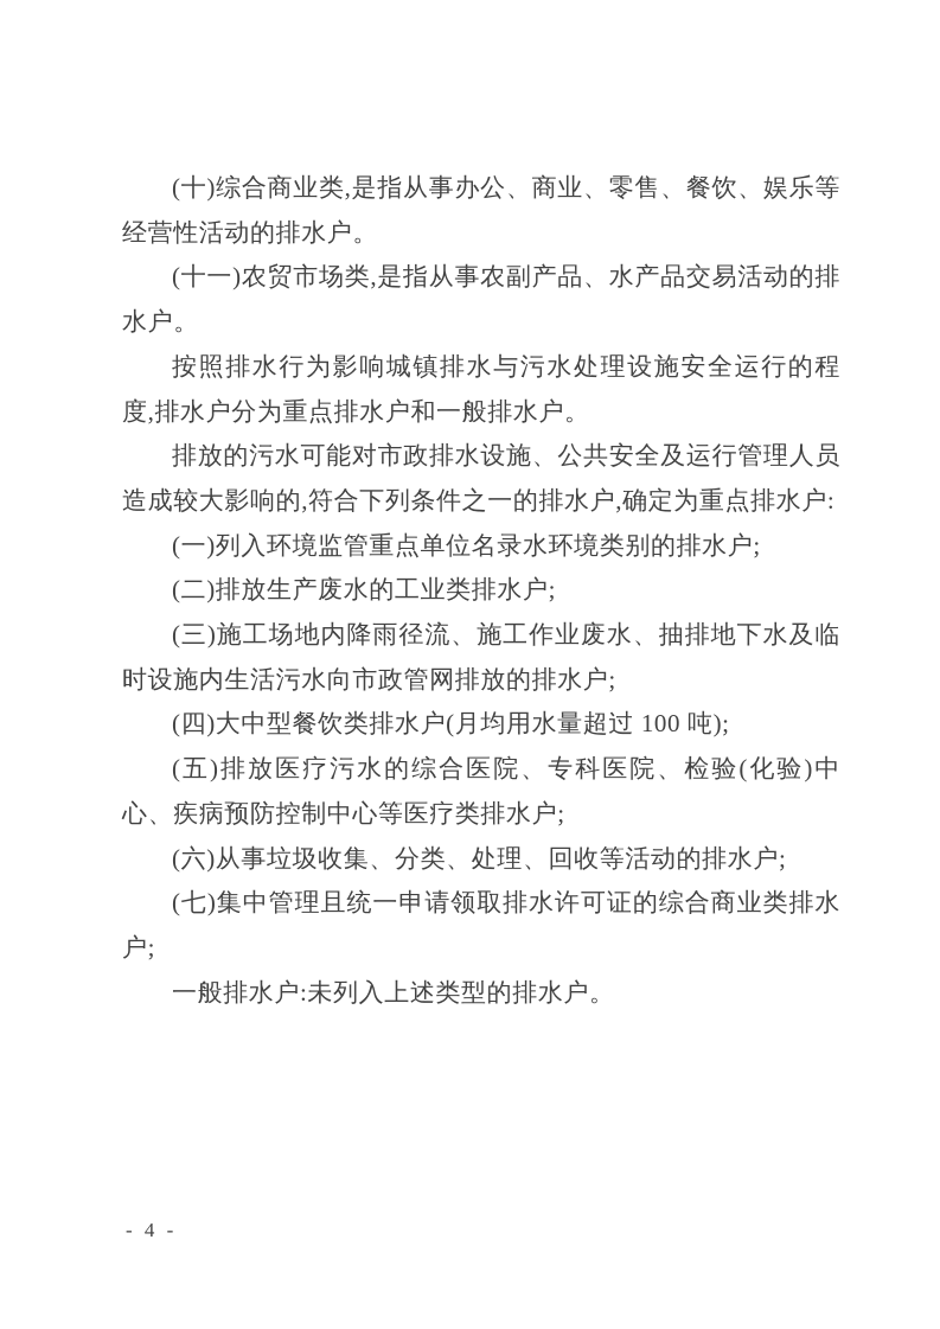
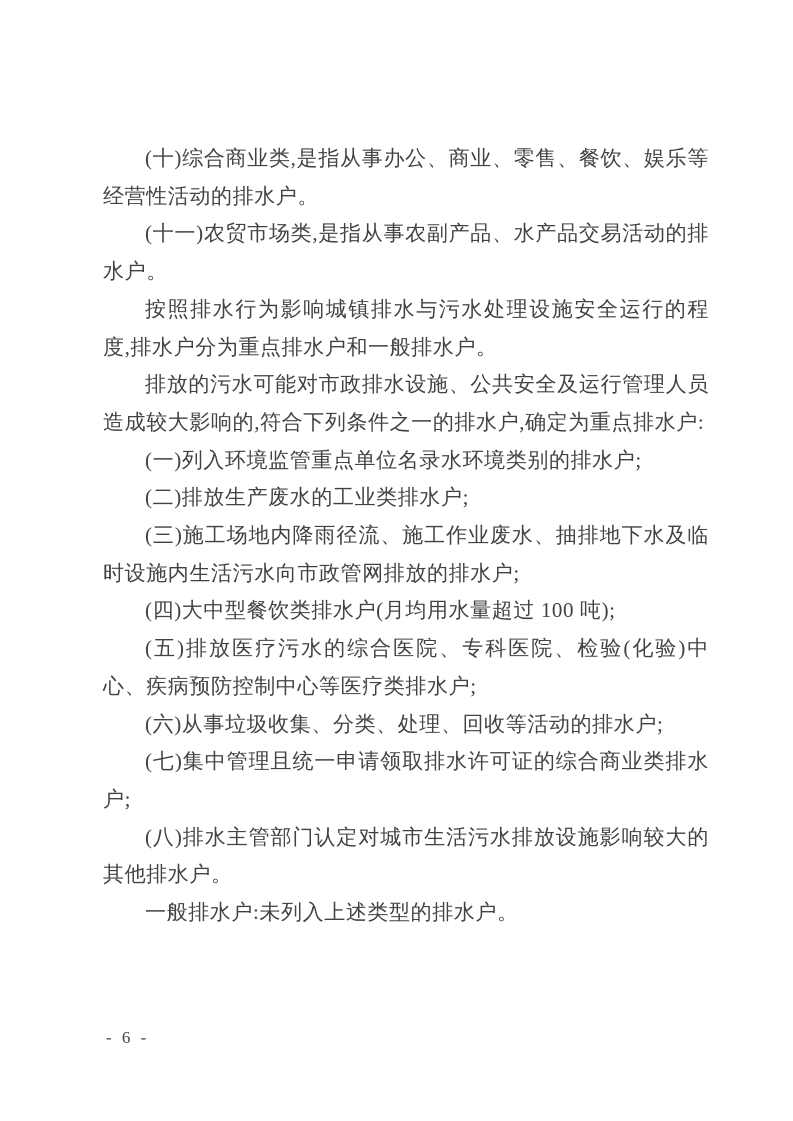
  (十)综合商业类,是指从事办公、商业、零售、餐饮、娱乐等经营性活动的排水户。
  (十一)农贸市场类,是指从事农副产品、水产品交易活动的排水户。
  按照排水行为影响城镇排水与污水处理设施安全运行的程度,排水户分为重点排水户和一般排水户。
  排放的污水可能对市政排水设施、公共安全及运行管理人员造成较大影响的,符合下列条件之一的排水户,确定为重点排水户:
  (一)列入环境监管重点单位名录水环境类别的排水户;
  (二)排放生产废水的工业类排水户;
  (三)施工场地内降雨径流、施工作业废水、抽排地下水及临时设施内生活污水向市政管网排放的排水户;
  (四)大中型餐饮类排水户(月均用水量超过 100 吨);
  (五)排放医疗污水的综合医院、专科医院、检验(化验)中心、疾病预防控制中心等医疗类排水户;
  (六)从事垃圾收集、分类、处理、回收等活动的排水户;
  (七)集中管理且统一申请领取排水许可证的综合商业类排水户;
+ (八)排水主管部门认定对城市生活污水排放设施影响较大的其他排水户。
  一般排水户:未列入上述类型的排水户。
- - 4 -
+ - 6 -
